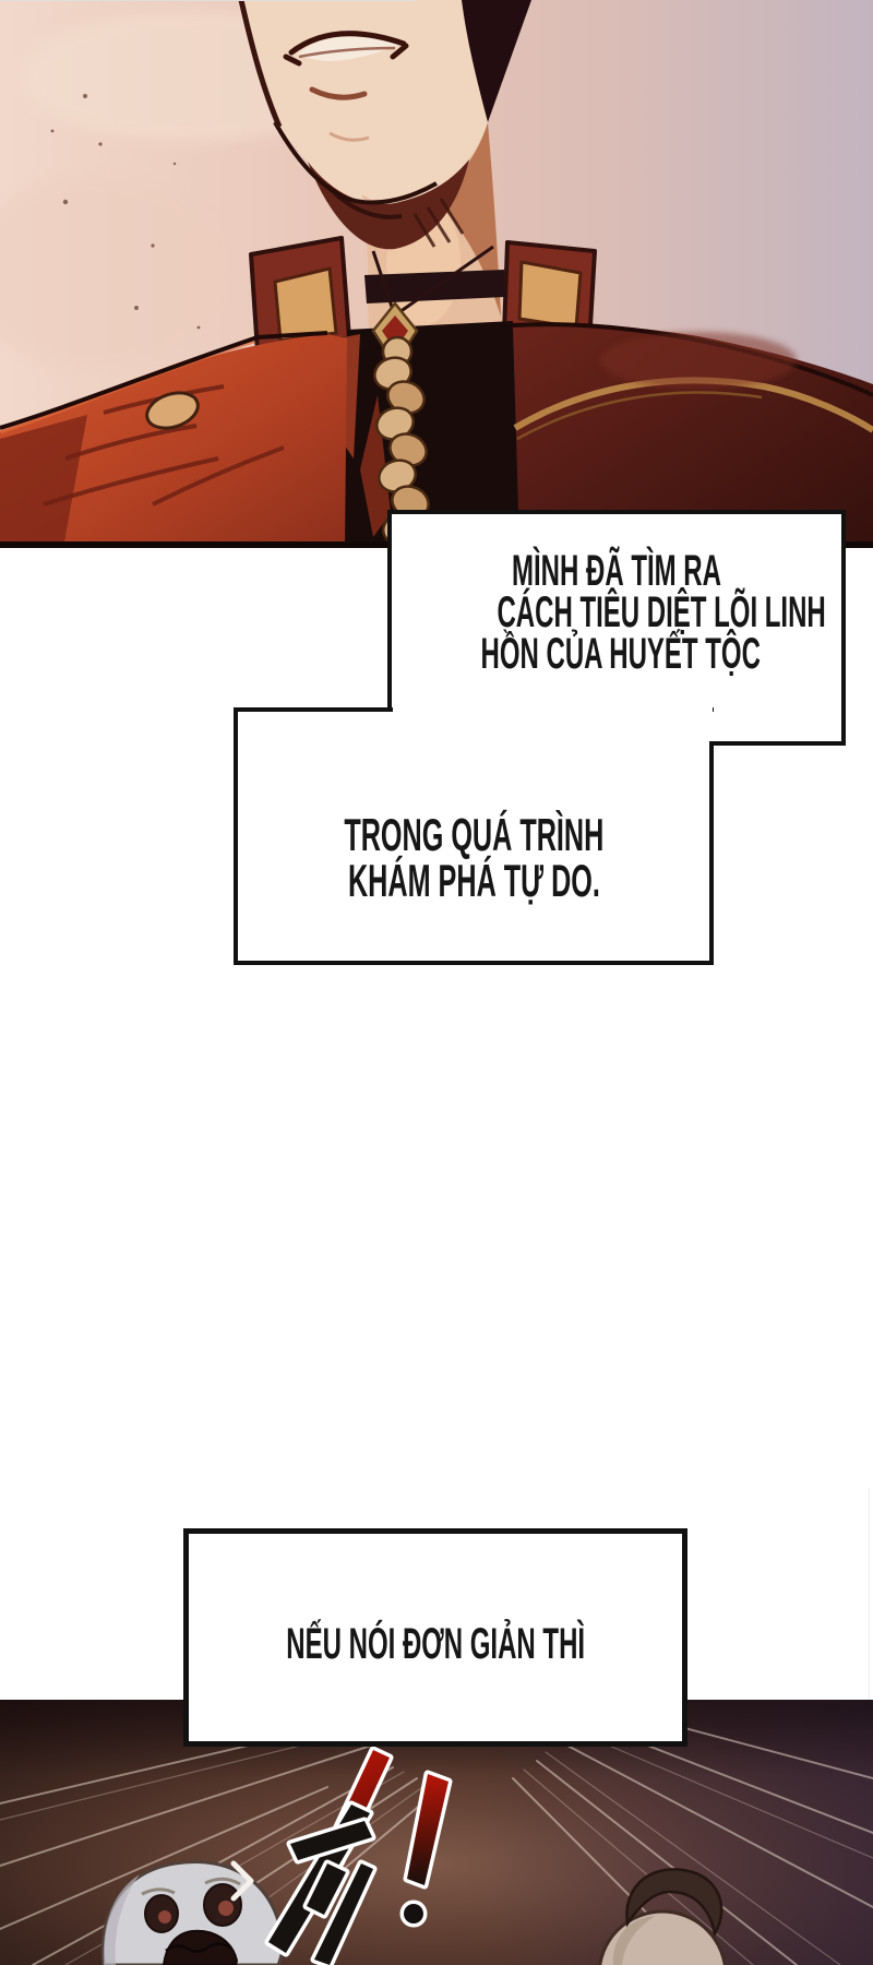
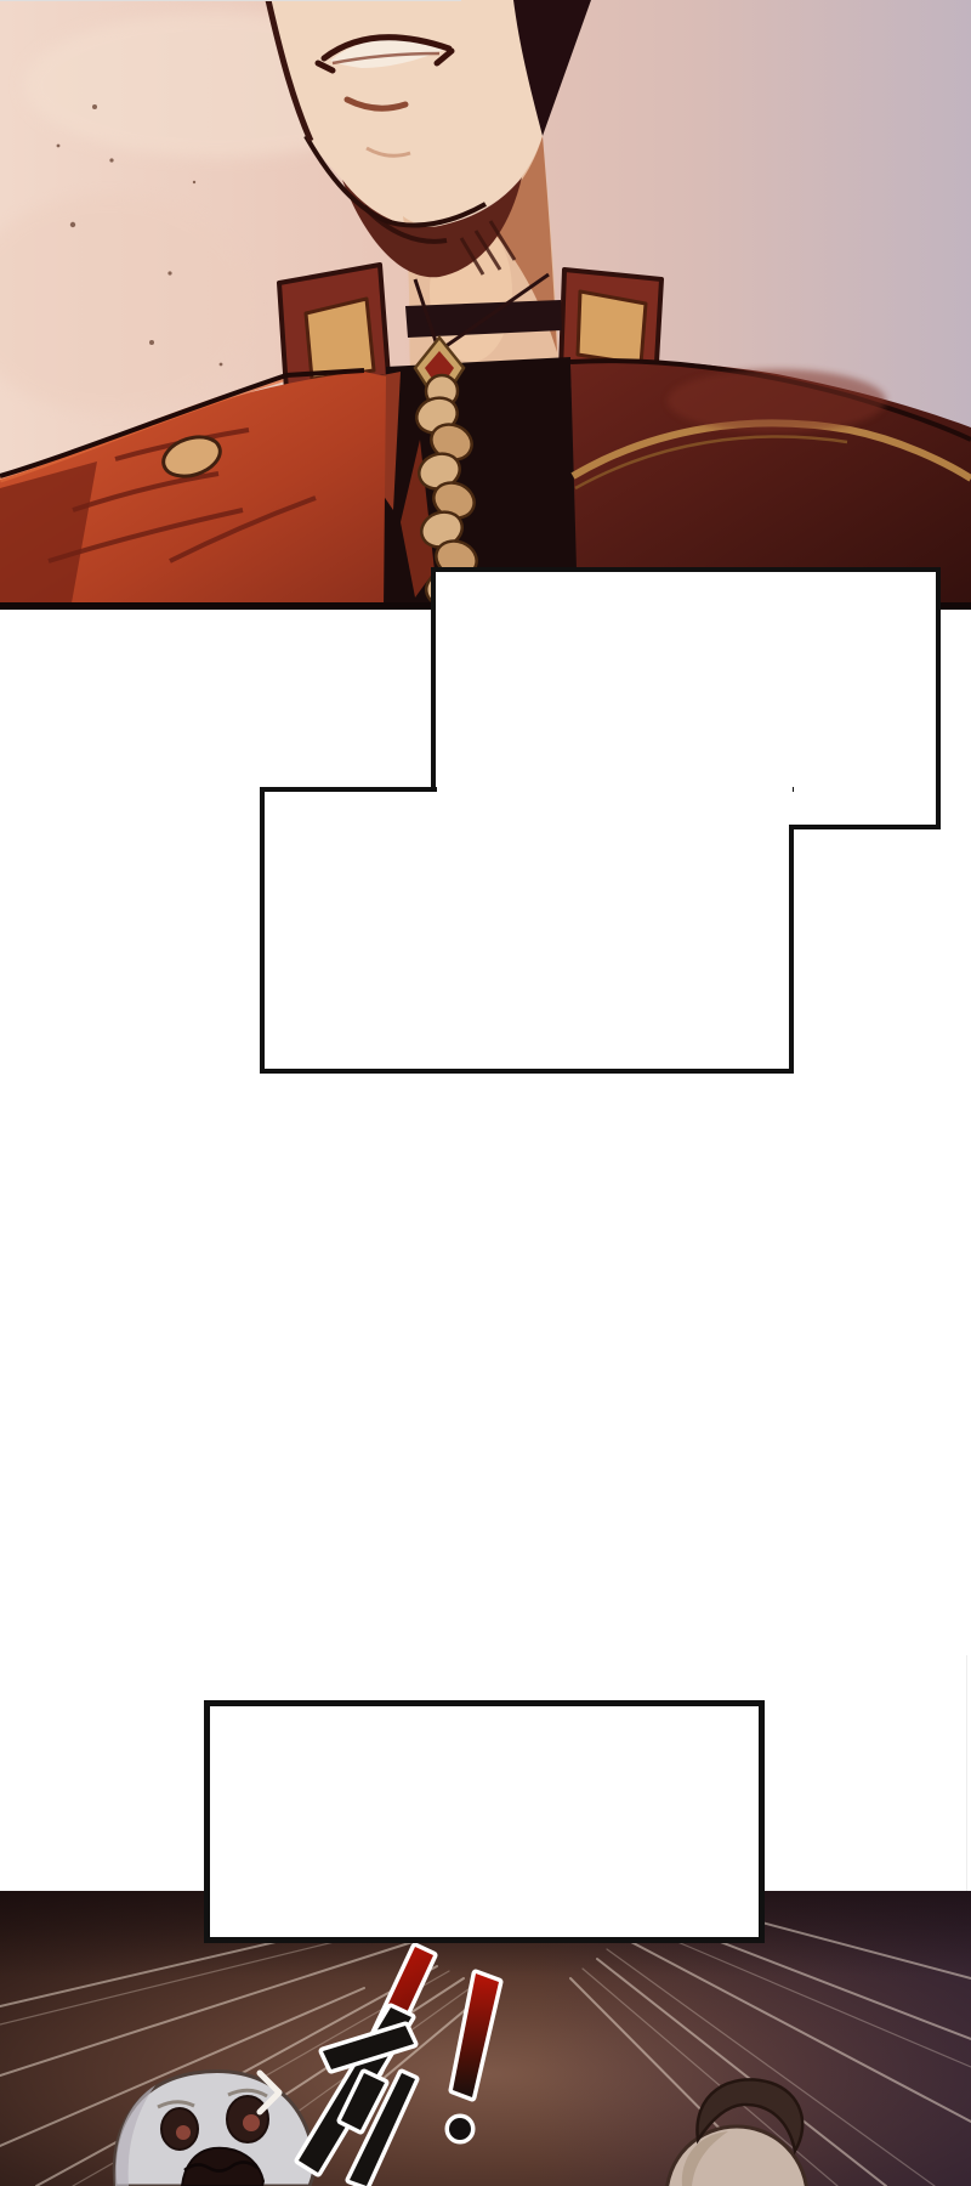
- MÌNH ĐÃ TÌM RA
- CÁCH TIÊU DIỆT LÕI LINH
- HỒN CỦA HUYẾT TỘC
- TRONG QUÁ TRÌNH
- KHÁM PHÁ TỰ DO.
- NẾU NÓI ĐƠN GIẢN THÌ
